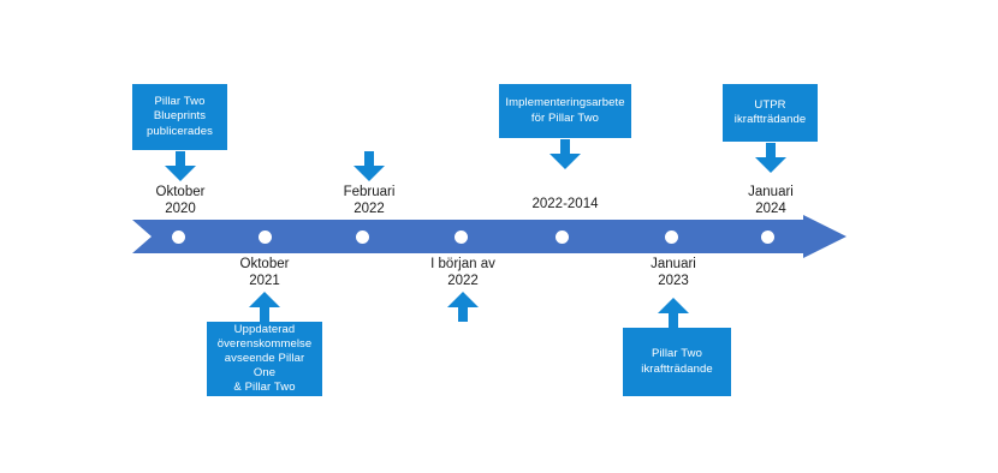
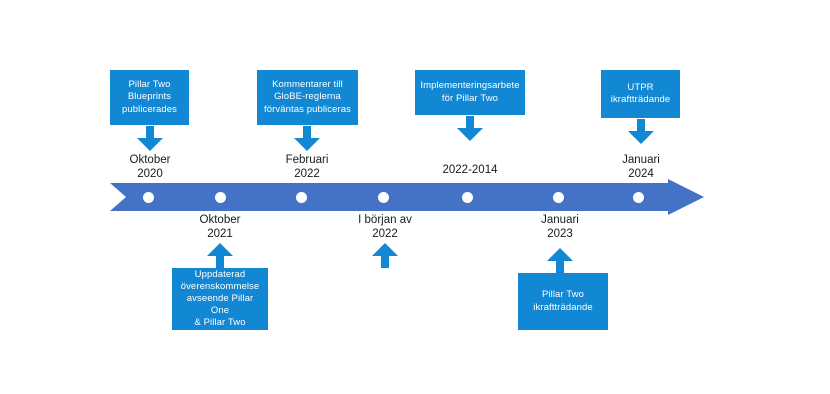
  Pillar Two
  Blueprints
  publicerades
  Oktober
  2020
+ Kommentarer till
+ GloBE-reglerna
+ förväntas publiceras
  Februari
  2022
  Implementeringsarbete
  för Pillar Two
  2022-2014
  UTPR
  ikraftträdande
  Januari
  2024
  Oktober
  2021
  Uppdaterad
  överenskommelse
  avseende Pillar One
  & Pillar Two
  I början av
  2022
  Januari
  2023
  Pillar Two
  ikraftträdande
